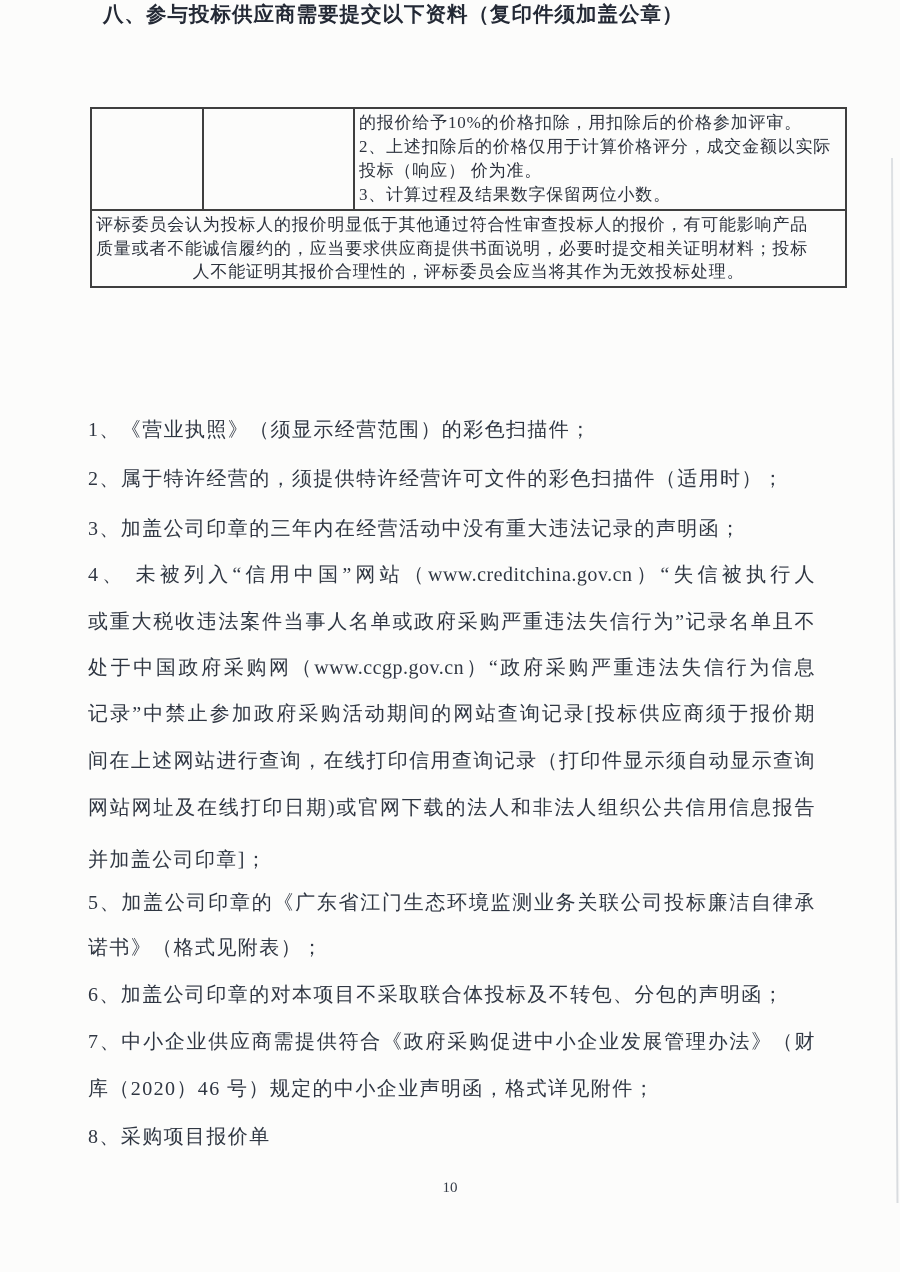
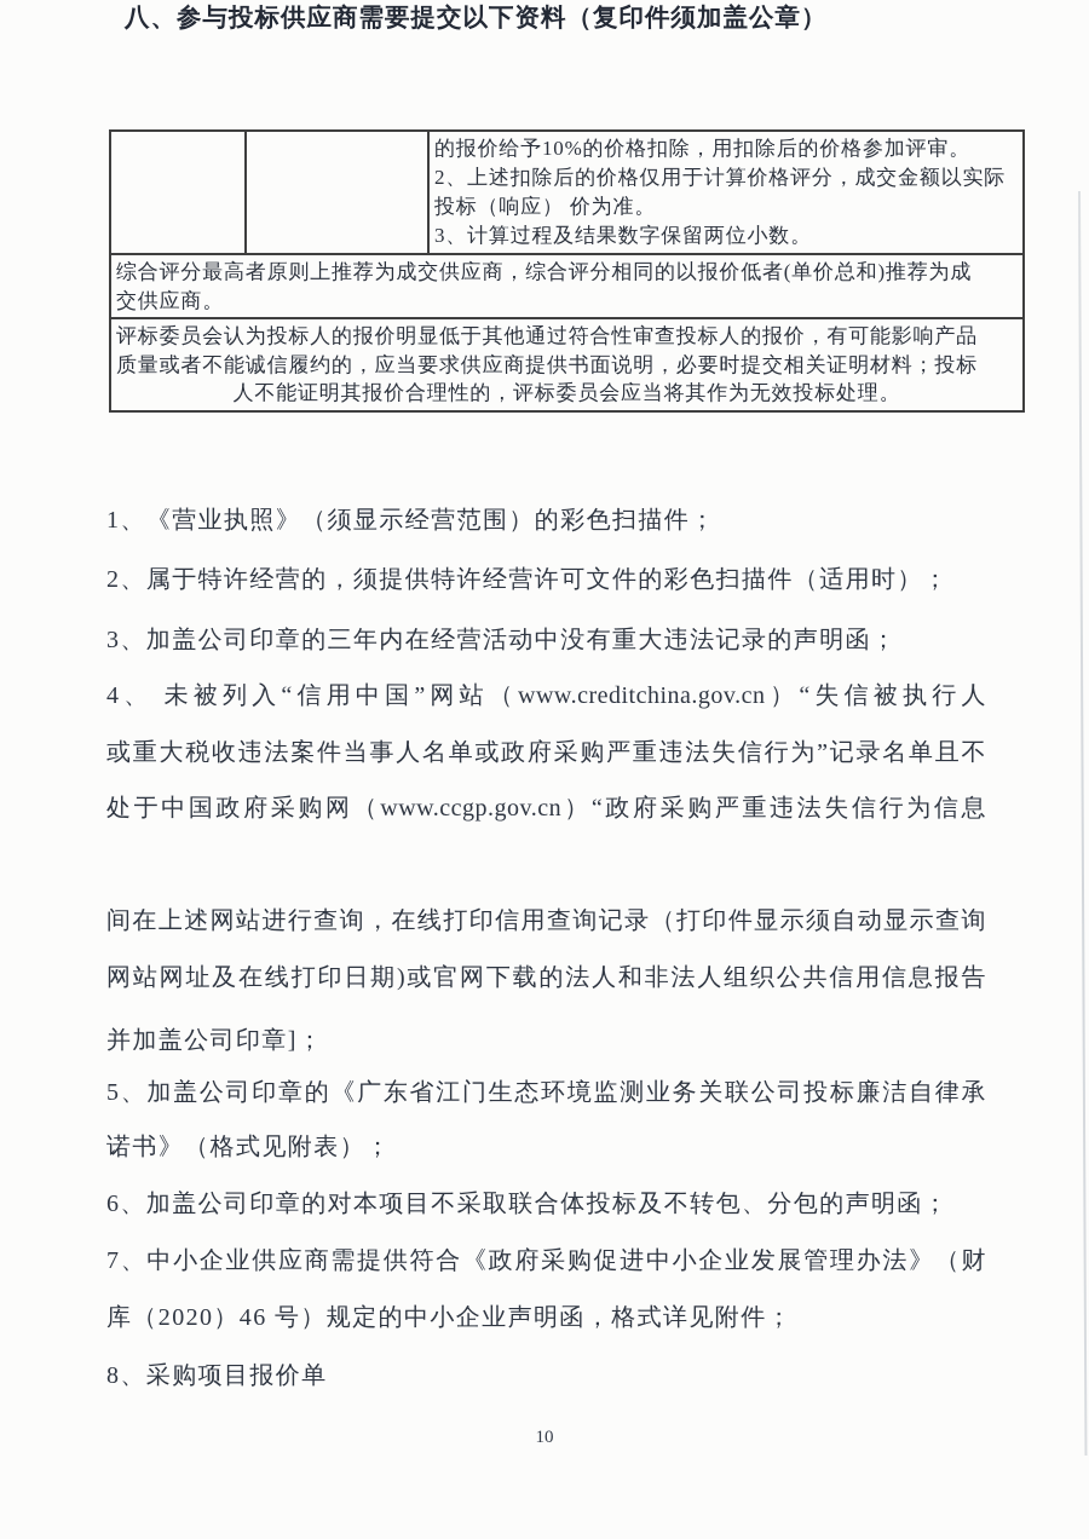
  		的报价给予10%的价格扣除，用扣除后的价格参加评审。 2、上述扣除后的价格仅用于计算价格评分，成交金额以实际 投标（响应） 价为准。 3、计算过程及结果数字保留两位小数。
+ 综合评分最高者原则上推荐为成交供应商，综合评分相同的以报价低者(单价总和)推荐为成 交供应商。
  评标委员会认为投标人的报价明显低于其他通过符合性审查投标人的报价，有可能影响产品 质量或者不能诚信履约的，应当要求供应商提供书面说明，必要时提交相关证明材料；投标 人不能证明其报价合理性的，评标委员会应当将其作为无效投标处理。
  八、参与投标供应商需要提交以下资料（复印件须加盖公章）
  1、《营业执照》（须显示经营范围）的彩色扫描件；
  2、属于特许经营的，须提供特许经营许可文件的彩色扫描件（适用时）；
  3、加盖公司印章的三年内在经营活动中没有重大违法记录的声明函；
  4、 未被列入“信用中国”网站（www.creditchina.gov.cn）“失信被执行人
  或重大税收违法案件当事人名单或政府采购严重违法失信行为”记录名单且不
  处于中国政府采购网（www.ccgp.gov.cn）“政府采购严重违法失信行为信息
- 记录”中禁止参加政府采购活动期间的网站查询记录[投标供应商须于报价期
  间在上述网站进行查询，在线打印信用查询记录（打印件显示须自动显示查询
  网站网址及在线打印日期)或官网下载的法人和非法人组织公共信用信息报告
  并加盖公司印章]；
  5、加盖公司印章的《广东省江门生态环境监测业务关联公司投标廉洁自律承
  诺书》（格式见附表）；
  6、加盖公司印章的对本项目不采取联合体投标及不转包、分包的声明函；
  7、中小企业供应商需提供符合《政府采购促进中小企业发展管理办法》（财
  库（2020）46 号）规定的中小企业声明函，格式详见附件；
  8、采购项目报价单
  10
